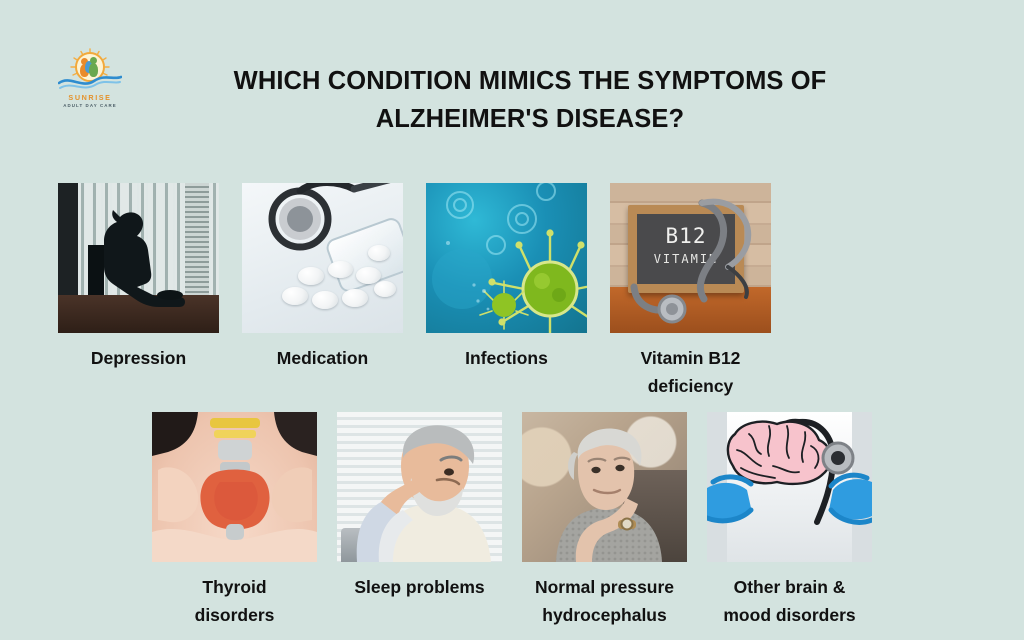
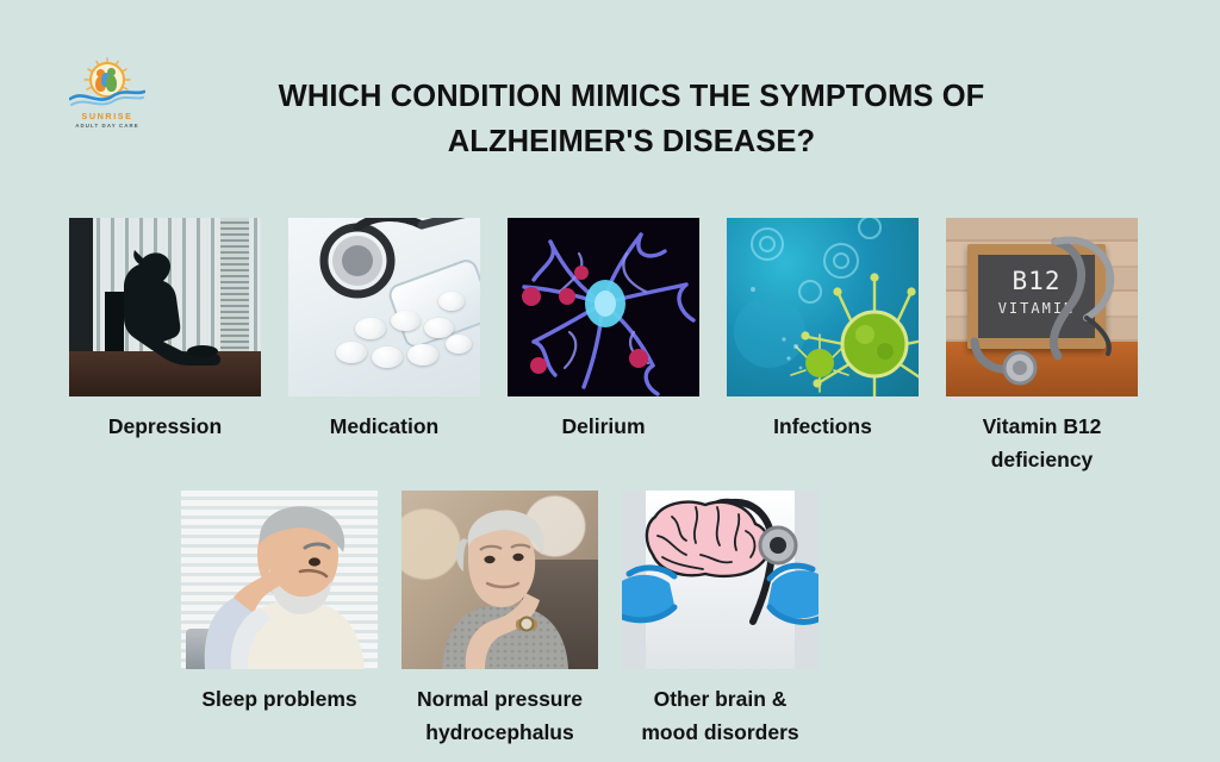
  SUNRISE
  WHICH CONDITION MIMICS THE SYMPTOMS OF
  ALZHEIMER'S DISEASE?
  Depression
  Medication
+ Delirium
  Infections
  B12
  VITAMI
  Vitamin B12
  deficiency
- Thyroid
- disorders
  Sleep problems
  Normal pressure
  hydrocephalus
  Other brain &
  mood disorders
